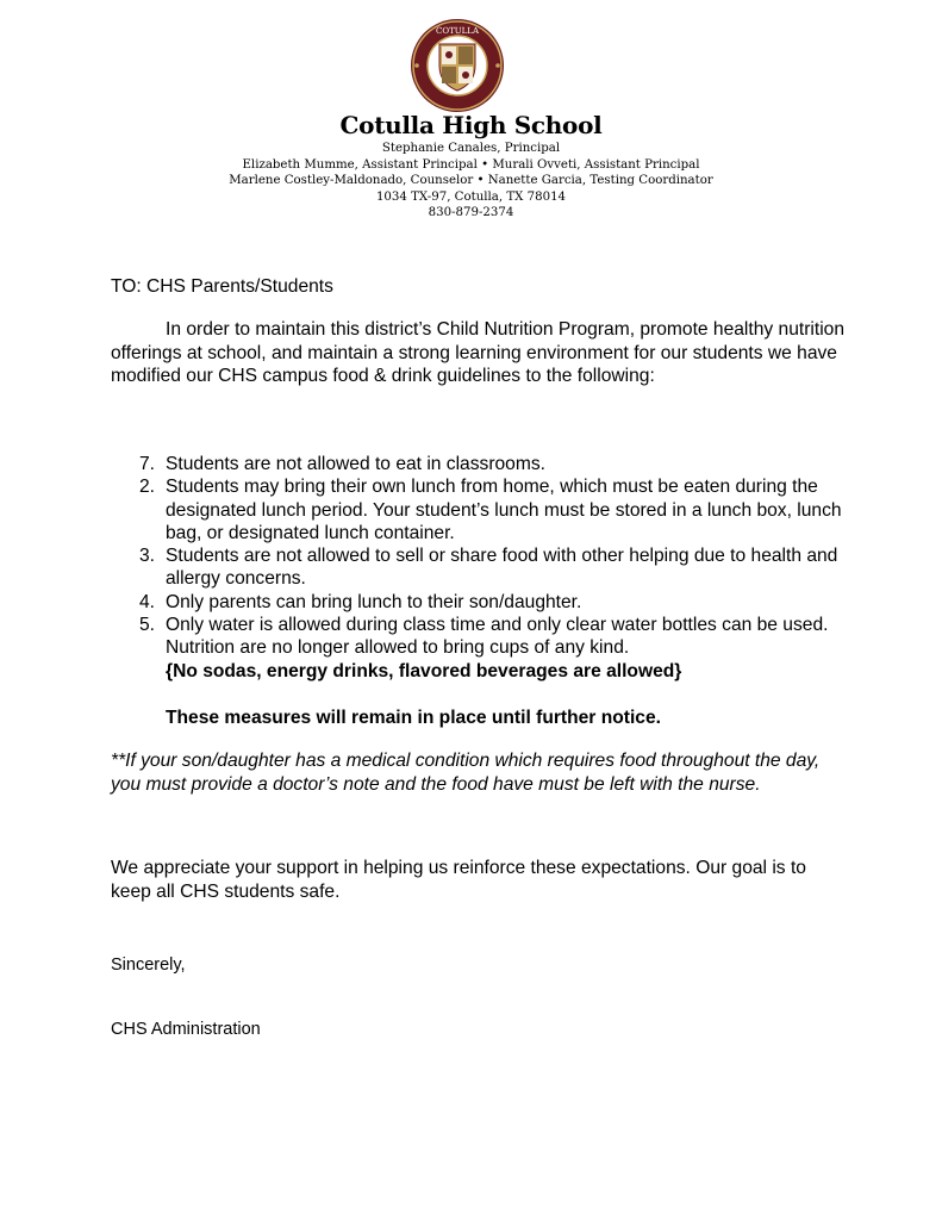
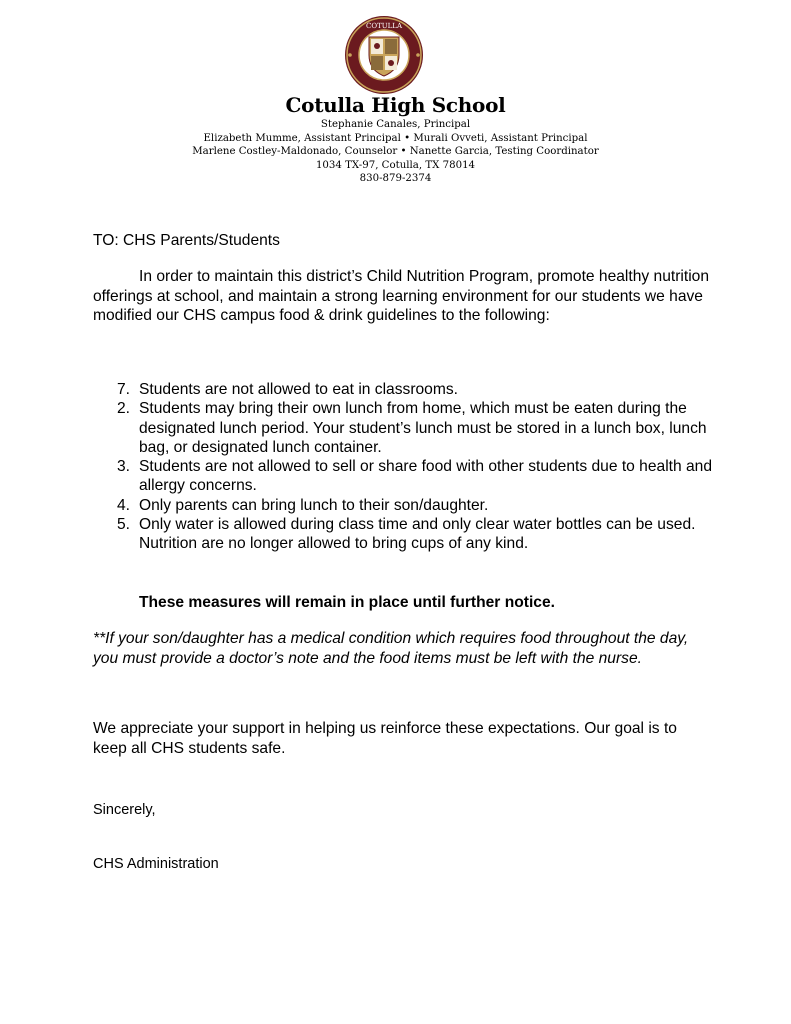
  COTULLA
  Cotulla High School
  Stephanie Canales, Principal
  Elizabeth Mumme, Assistant Principal • Murali Ovveti, Assistant Principal
  Marlene Costley-Maldonado, Counselor • Nanette Garcia, Testing Coordinator
  1034 TX-97, Cotulla, TX 78014
  830-879-2374
  TO: CHS Parents/Students
  In order to maintain this district’s Child Nutrition Program, promote healthy nutrition offerings at school, and maintain a strong learning environment for our students we have modified our CHS campus food & drink guidelines to the following:
  7.
  Students are not allowed to eat in classrooms.
  2.
  Students may bring their own lunch from home, which must be eaten during the designated lunch period. Your student’s lunch must be stored in a lunch box, lunch bag, or designated lunch container.
  3.
- Students are not allowed to sell or share food with other helping due to health and allergy concerns.
+ Students are not allowed to sell or share food with other students due to health and allergy concerns.
  4.
  Only parents can bring lunch to their son/daughter.
  5.
  Only water is allowed during class time and only clear water bottles can be used. Nutrition are no longer allowed to bring cups of any kind.
- {No sodas, energy drinks, flavored beverages are allowed}
  These measures will remain in place until further notice.
- **If your son/daughter has a medical condition which requires food throughout the day, you must provide a doctor’s note and the food have must be left with the nurse.
+ **If your son/daughter has a medical condition which requires food throughout the day, you must provide a doctor’s note and the food items must be left with the nurse.
  We appreciate your support in helping us reinforce these expectations. Our goal is to keep all CHS students safe.
  Sincerely,
  CHS Administration
